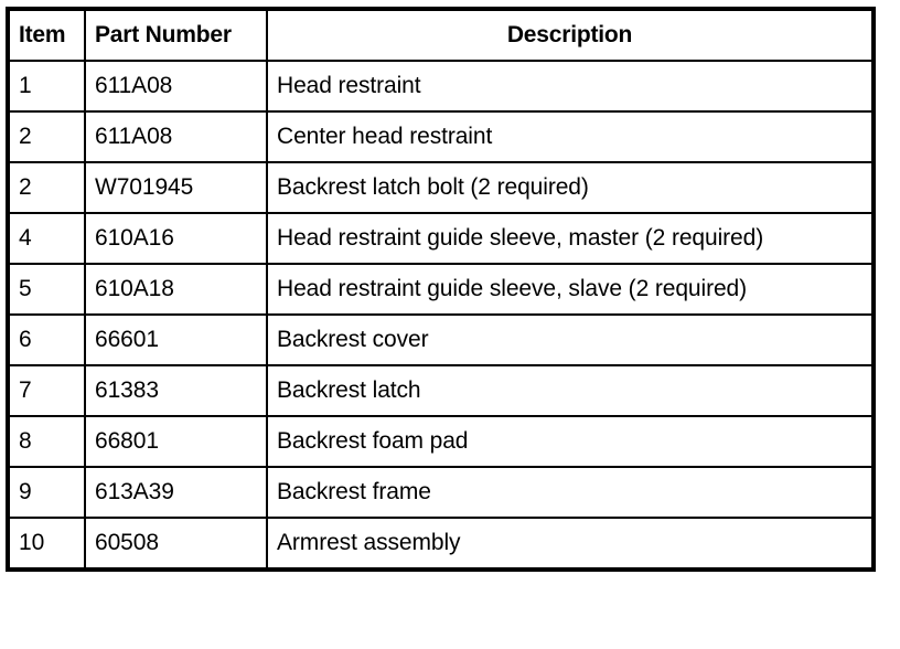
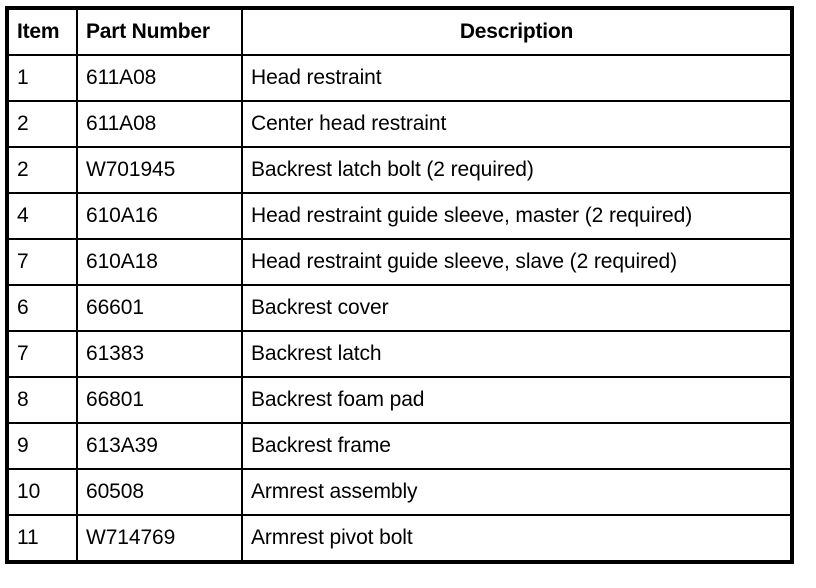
  Item	Part Number	Description
  1	611A08	Head restraint
  2	611A08	Center head restraint
  2	W701945	Backrest latch bolt (2 required)
  4	610A16	Head restraint guide sleeve, master (2 required)
- 5	610A18	Head restraint guide sleeve, slave (2 required)
+ 7	610A18	Head restraint guide sleeve, slave (2 required)
  6	66601	Backrest cover
  7	61383	Backrest latch
  8	66801	Backrest foam pad
  9	613A39	Backrest frame
  10	60508	Armrest assembly
+ 11	W714769	Armrest pivot bolt
